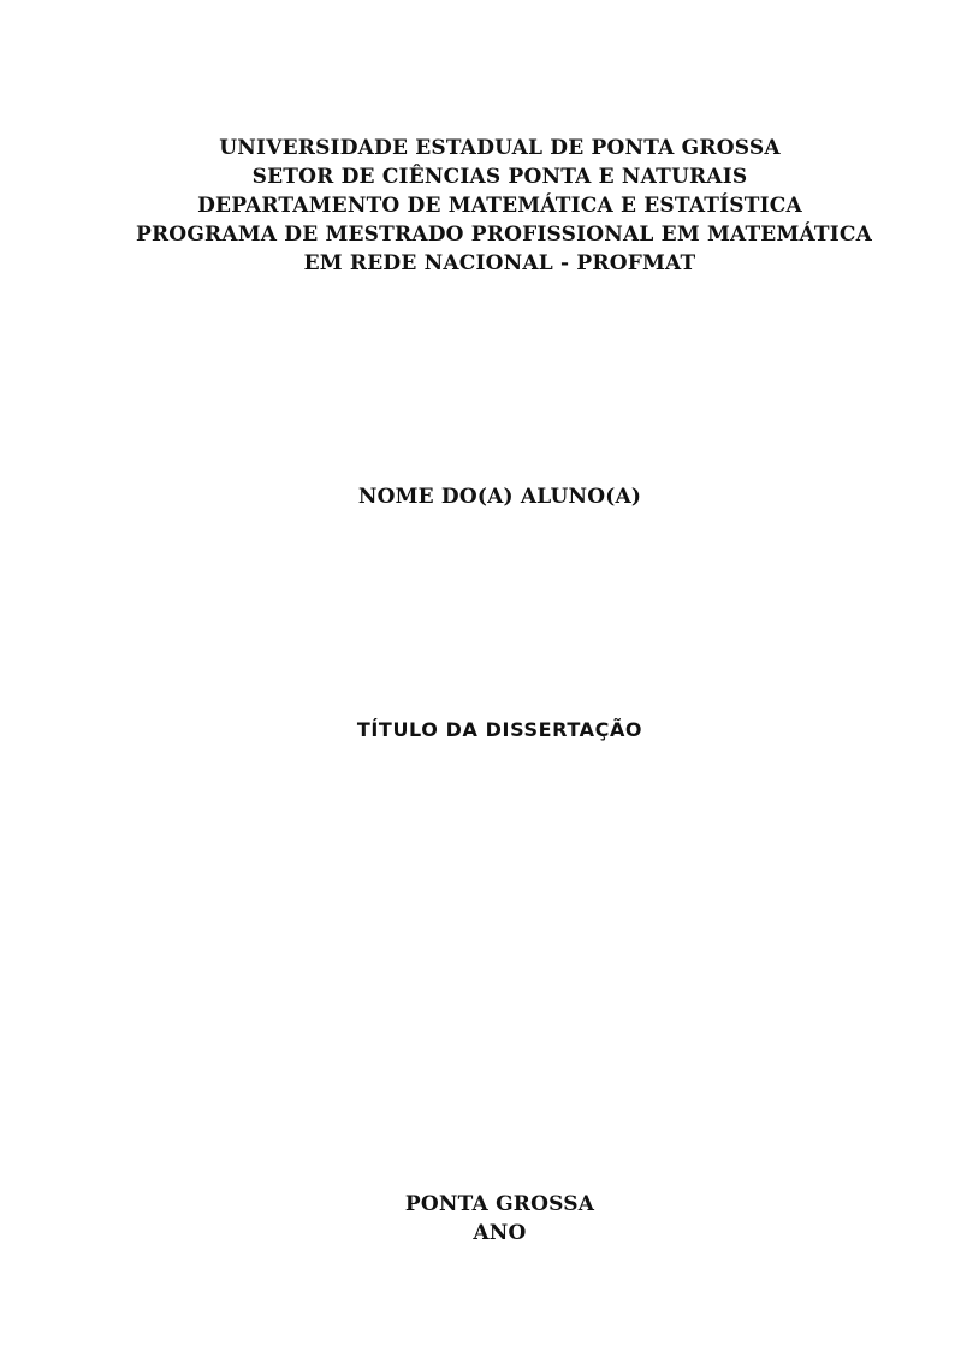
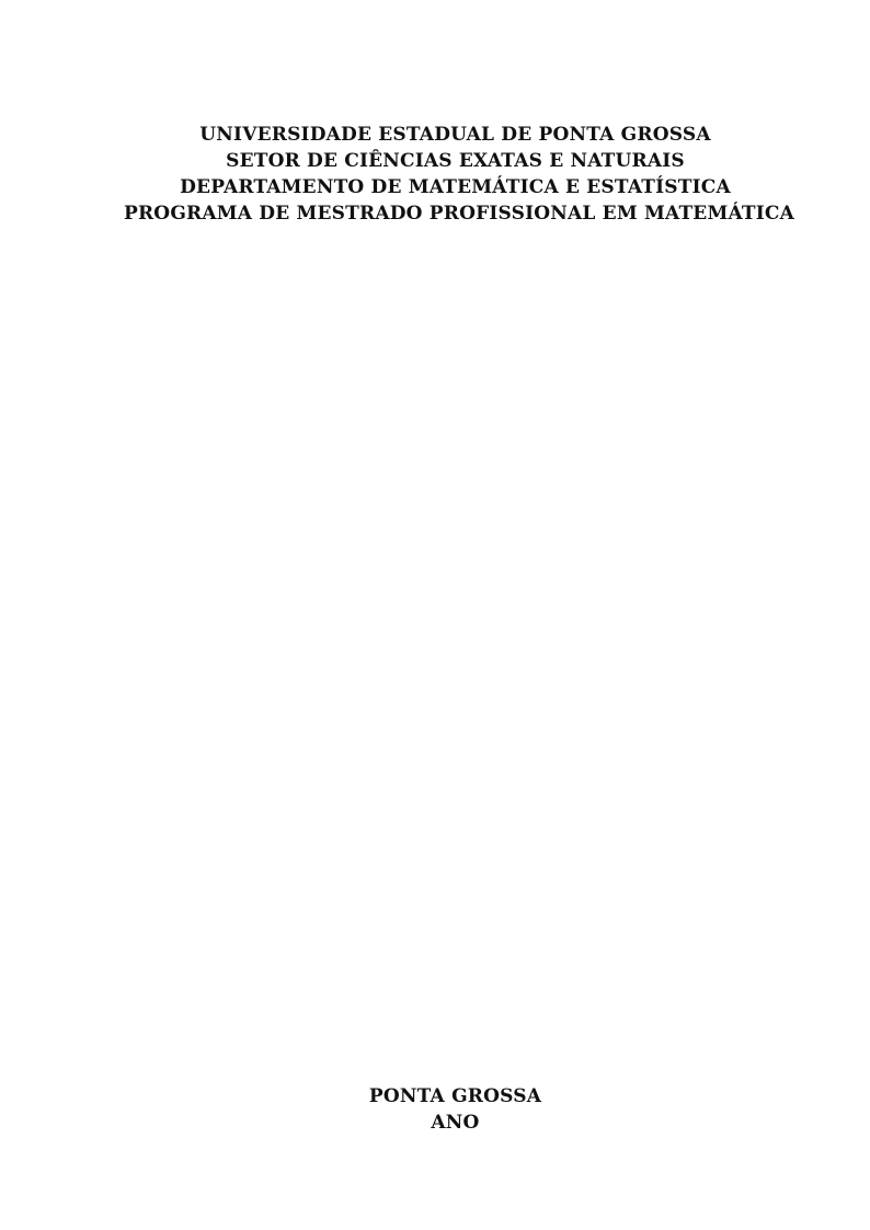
  UNIVERSIDADE ESTADUAL DE PONTA GROSSA
- SETOR DE CIÊNCIAS PONTA E NATURAIS
+ SETOR DE CIÊNCIAS EXATAS E NATURAIS
  DEPARTAMENTO DE MATEMÁTICA E ESTATÍSTICA
  PROGRAMA DE MESTRADO PROFISSIONAL EM MATEMÁTICA
- EM REDE NACIONAL - PROFMAT
- NOME DO(A) ALUNO(A)
- TÍTULO DA DISSERTAÇÃO
  PONTA GROSSA
  ANO
